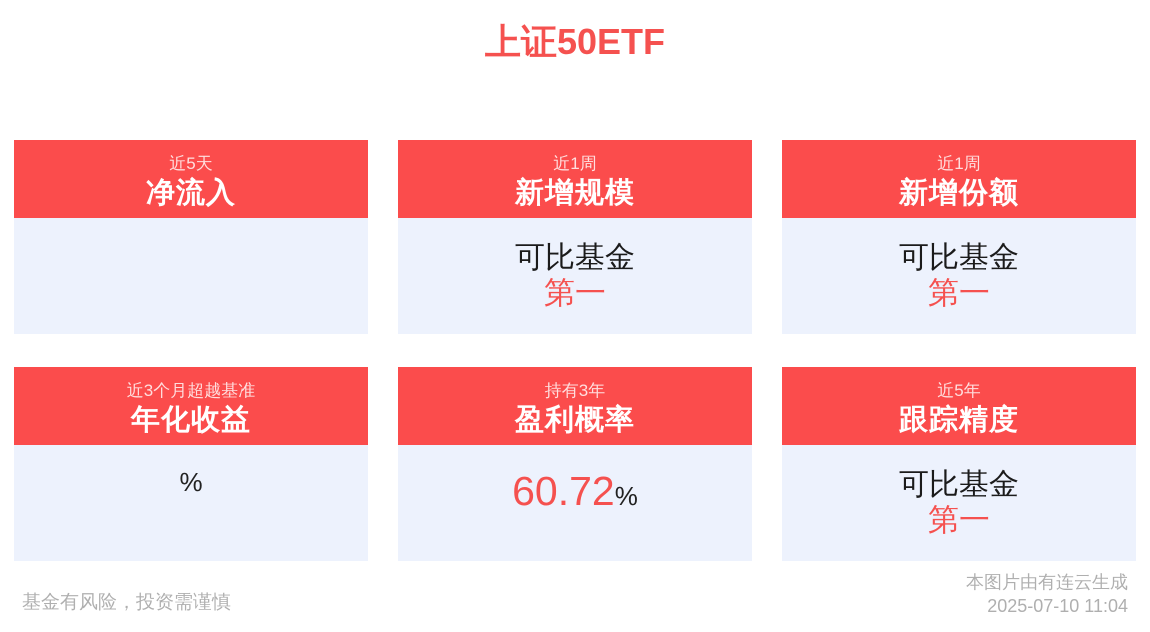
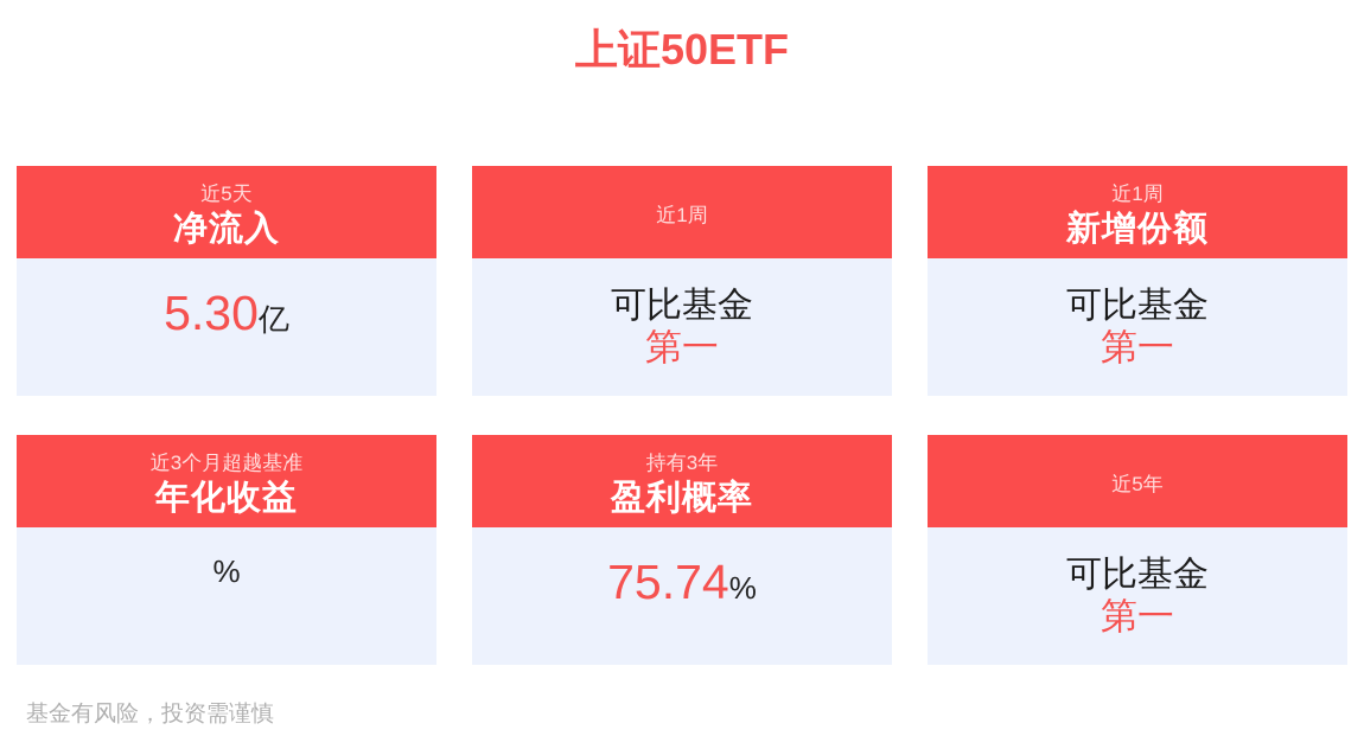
  上证50ETF
  近5天
  净流入
+ 5.30
+ 亿
  近1周
- 新增规模
  可比基金
  第一
  近1周
  新增份额
  可比基金
  第一
  近3个月超越基准
  年化收益
  %
  持有3年
  盈利概率
- 60.72
+ 75.74
  %
  近5年
- 跟踪精度
  可比基金
  第一
  基金有风险，投资需谨慎
- 本图片由有连云生成
- 2025-07-10 11:04
